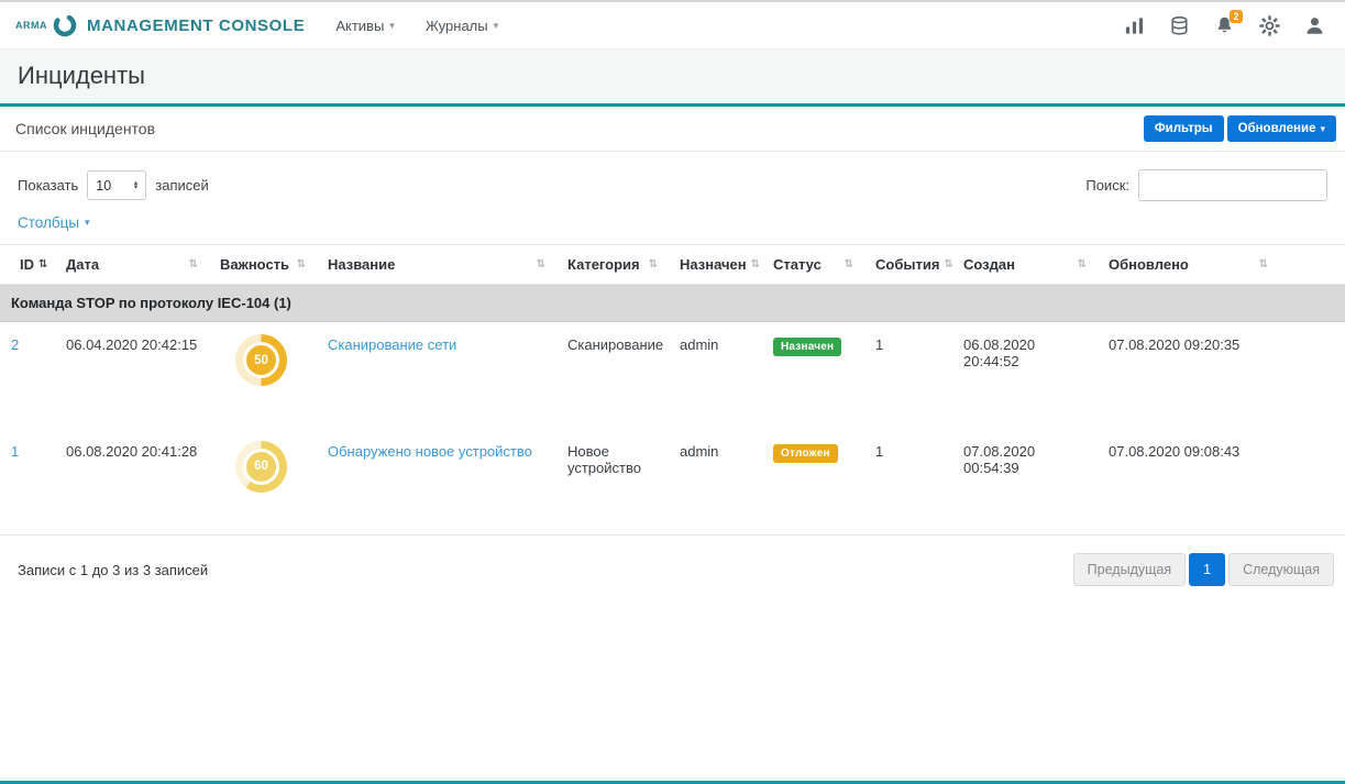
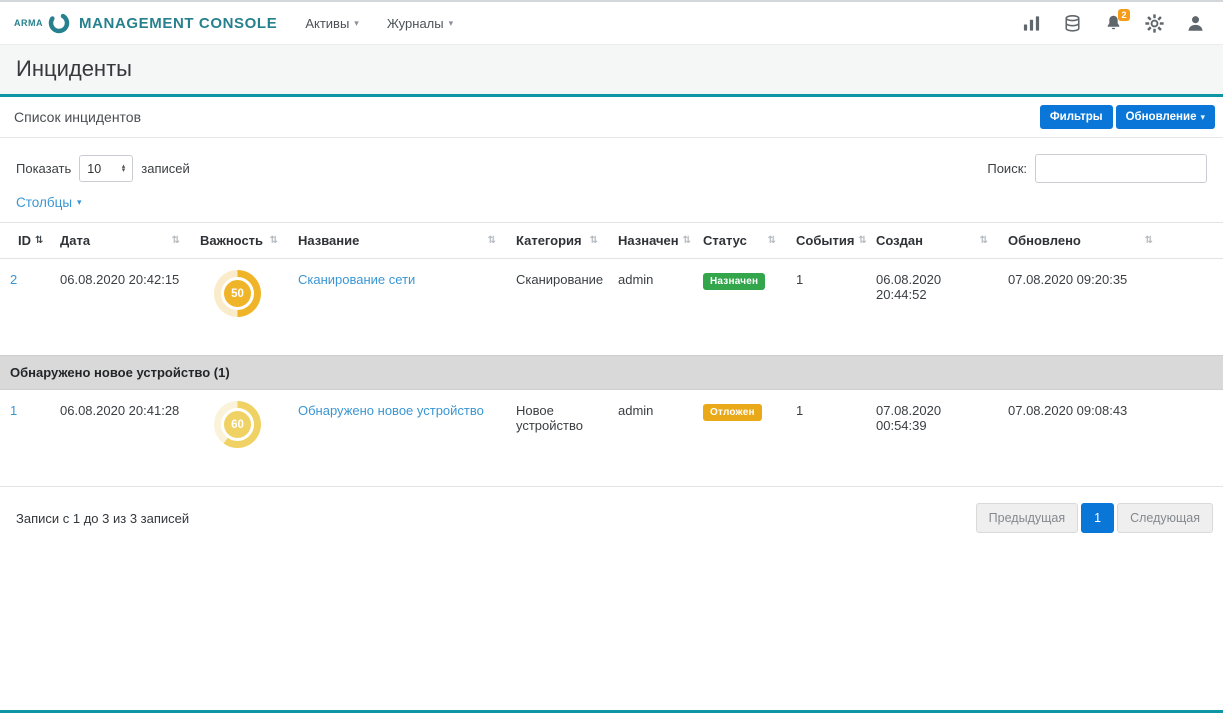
  ARMA
  MANAGEMENT CONSOLE
  Активы
  ▾
  Журналы
  ▾
  2
  Инциденты
  Список инцидентов
  Фильтры
  Обновление
  ▾
  Показать
  10
  ▴
  ▾
  записей
  Поиск:
  Столбцы
  ▾
  ID ⇅	Дата ⇅	Важность ⇅	Название ⇅	Категория ⇅	Назначен ⇅	Статус ⇅	События ⇅	Создан ⇅	Обновлено ⇅
- Команда STOP по протоколу IEC-104 (1)
- 2	06.04.2020 20:42:15	50	Сканирование сети	Сканирование	admin	Назначен	1	06.08.2020 20:44:52	07.08.2020 09:20:35
+ 2	06.08.2020 20:42:15	50	Сканирование сети	Сканирование	admin	Назначен	1	06.08.2020 20:44:52	07.08.2020 09:20:35
+ Обнаружено новое устройство (1)
  1	06.08.2020 20:41:28	60	Обнаружено новое устройство	Новое устройство	admin	Отложен	1	07.08.2020 00:54:39	07.08.2020 09:08:43
  Записи с 1 до 3 из 3 записей
  Предыдущая
  1
  Следующая
